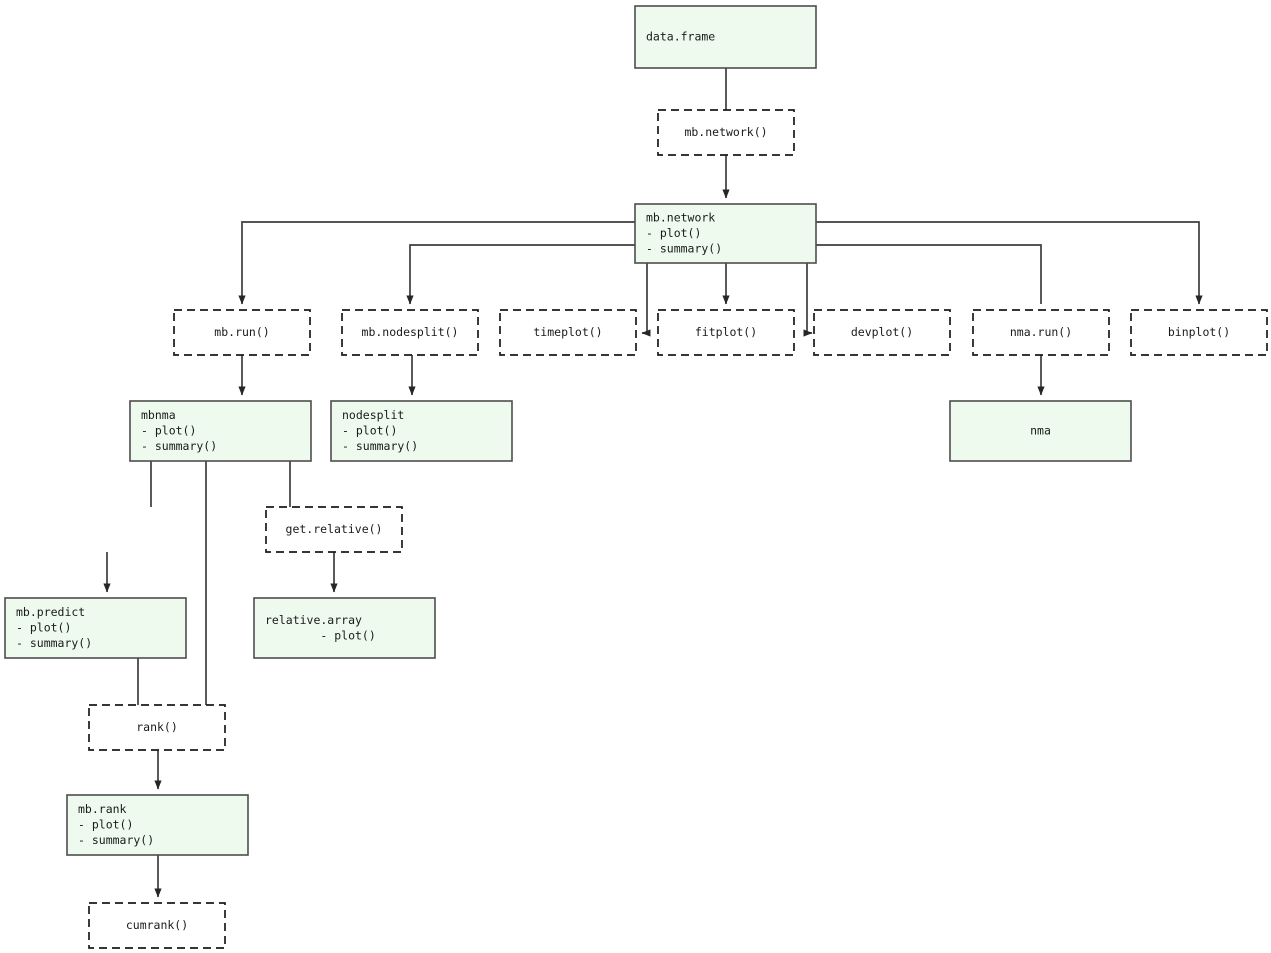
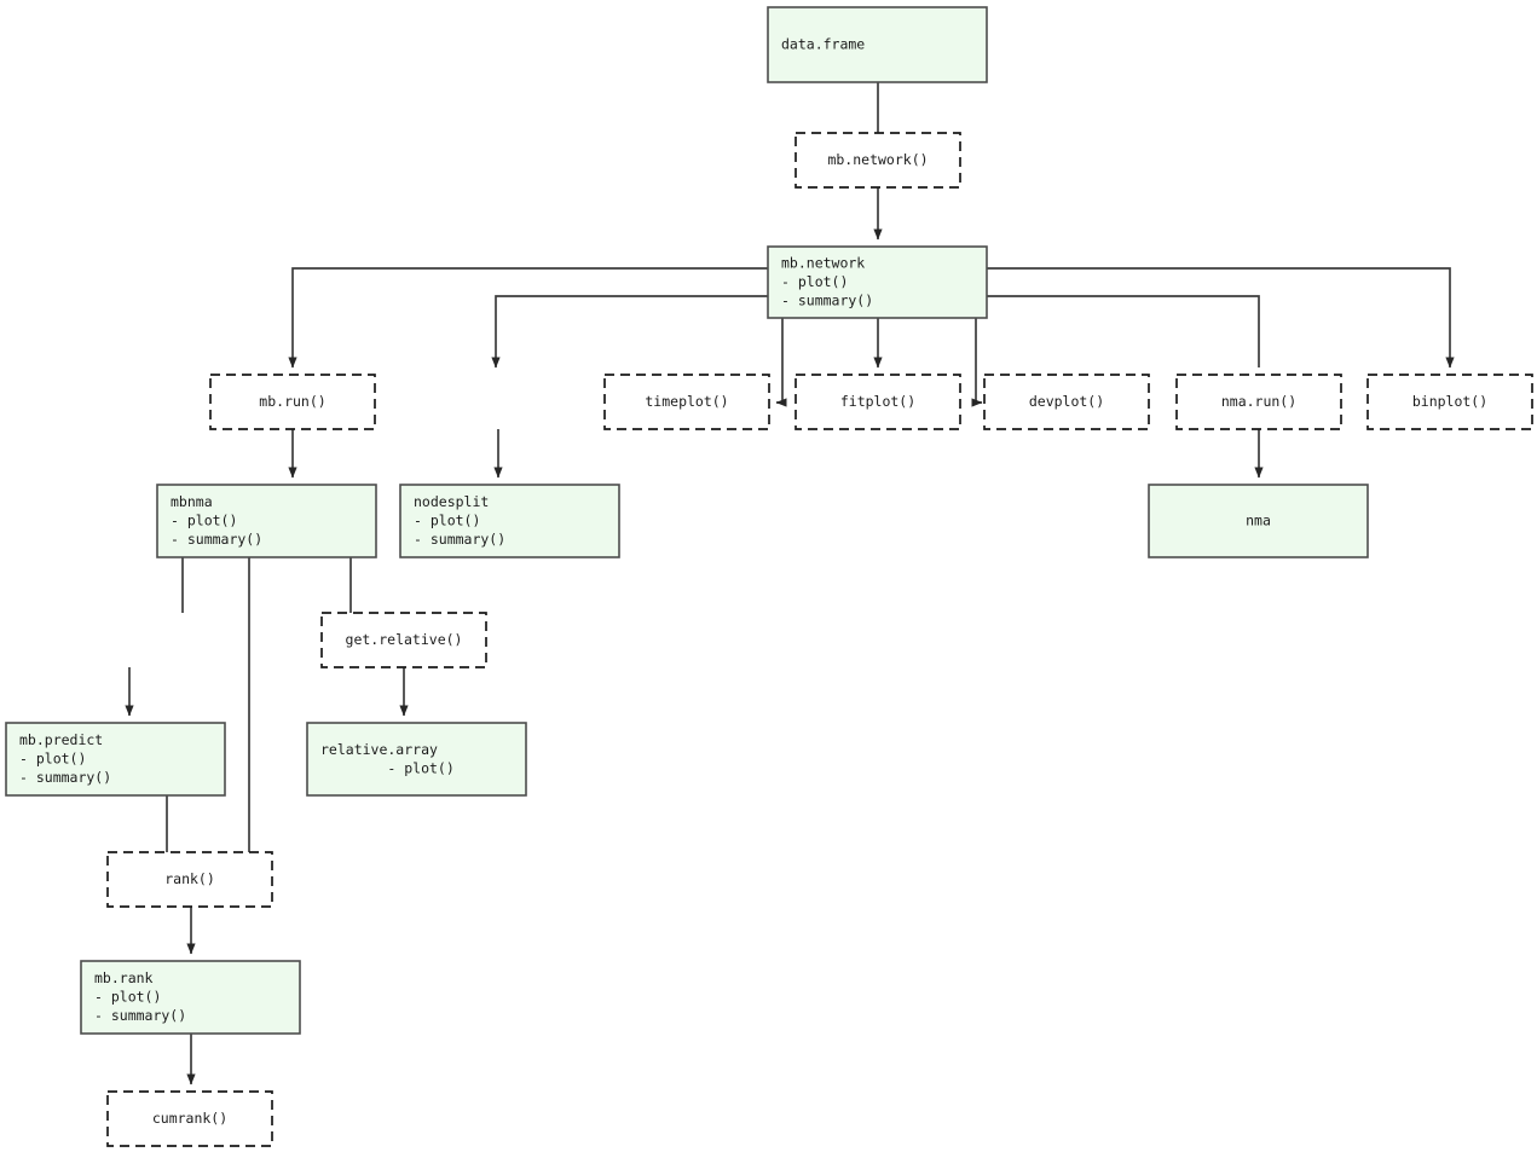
  data.frame
  mb.network()
  mb.network
  - plot()
  - summary()
  mb.run()
- mb.nodesplit()
  timeplot()
  fitplot()
  devplot()
  nma.run()
  binplot()
  mbnma
  - plot()
  - summary()
  nodesplit
  - plot()
  - summary()
  nma
  get.relative()
  mb.predict
  - plot()
  - summary()
  relative.array
  - plot()
  rank()
  mb.rank
  - plot()
  - summary()
  cumrank()
